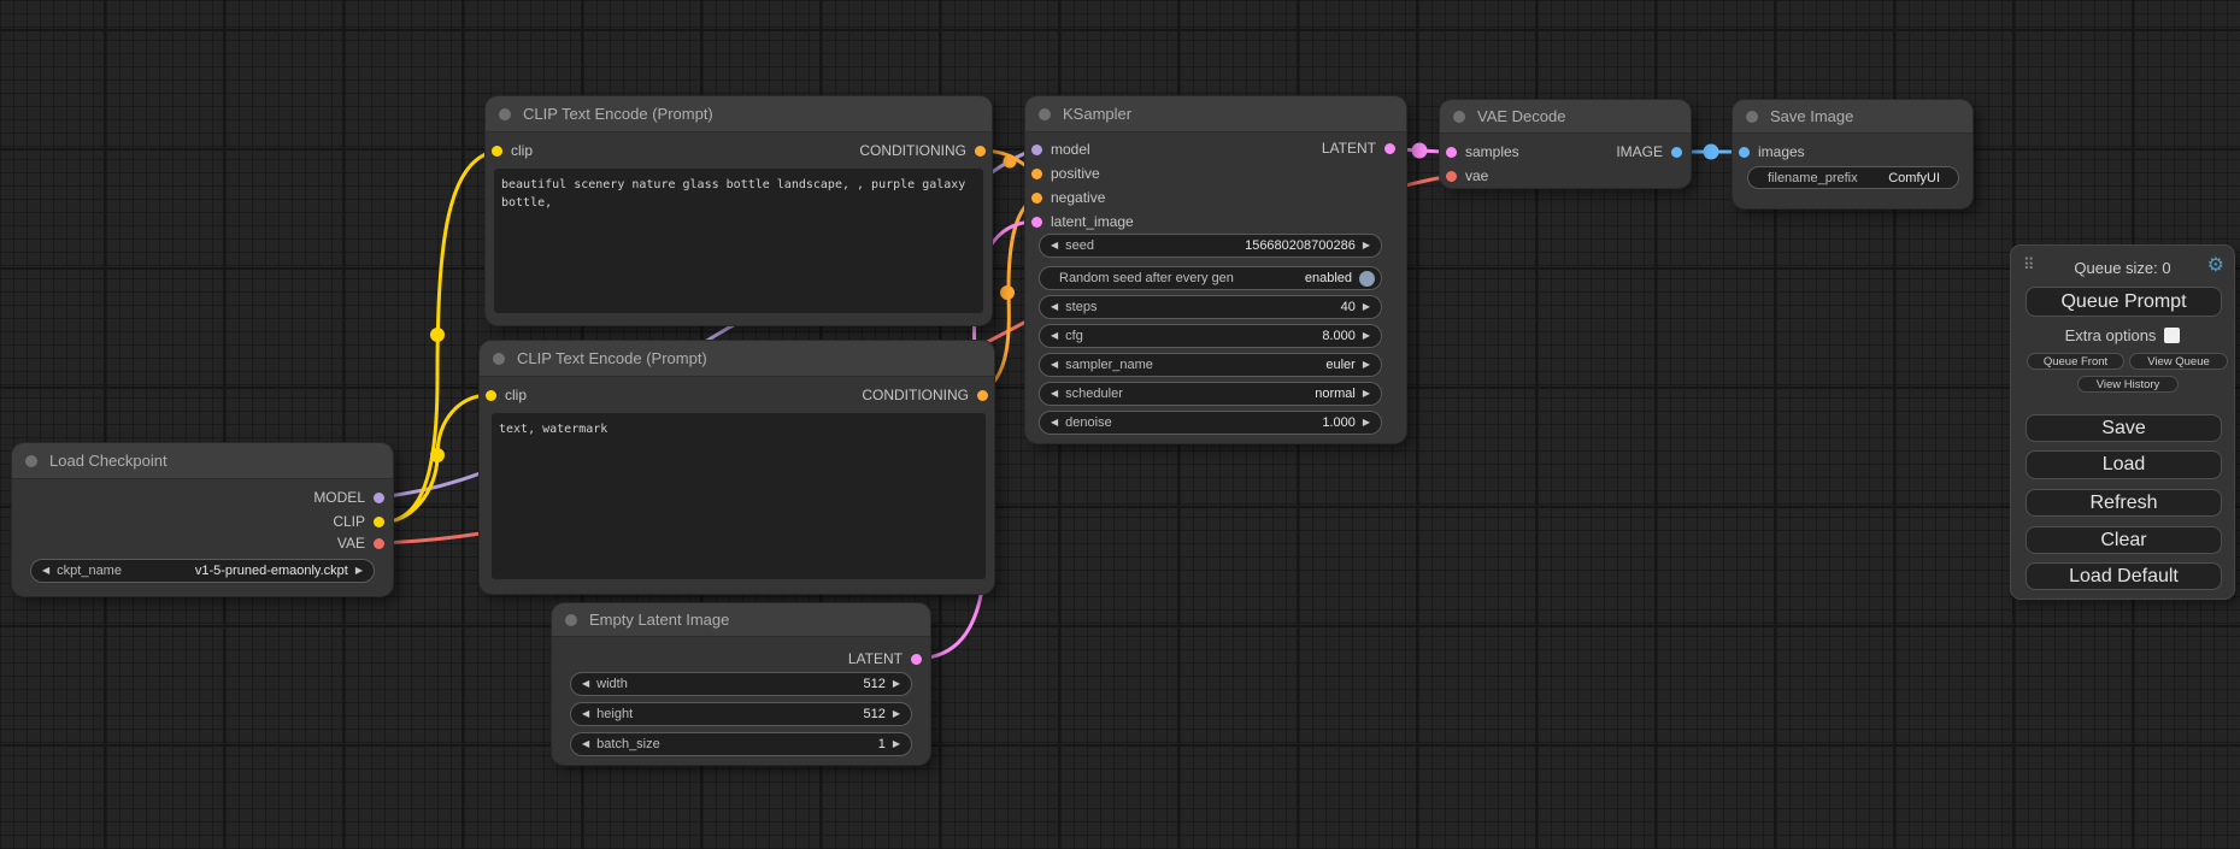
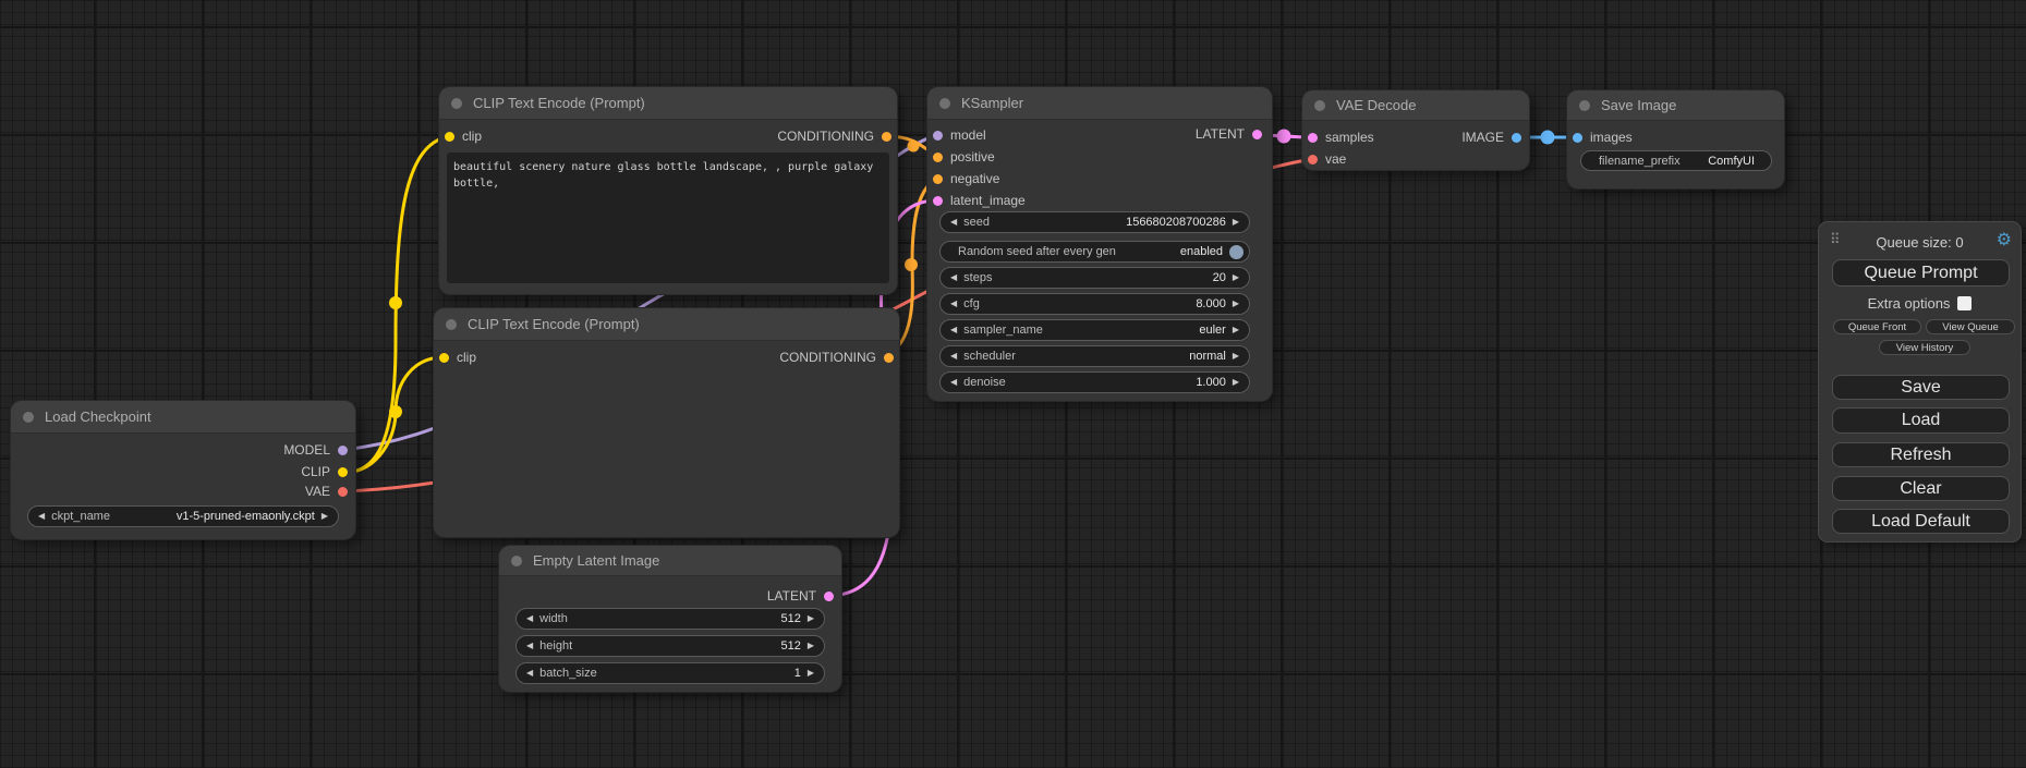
  Load Checkpoint
  MODEL
  CLIP
  VAE
  ◀
  ckpt_name
  v1-5-pruned-emaonly.ckpt
  ▶
  CLIP Text Encode (Prompt)
  clip
  CONDITIONING
  beautiful scenery nature glass bottle landscape, , purple galaxy bottle,
  CLIP Text Encode (Prompt)
  clip
  CONDITIONING
- text, watermark
  KSampler
  model
  positive
  negative
  latent_image
  LATENT
  ◀
  seed
  156680208700286
  ▶
  Random seed after every gen
  enabled
  ◀
  steps
- 40
+ 20
  ▶
  ◀
  cfg
  8.000
  ▶
  ◀
  sampler_name
  euler
  ▶
  ◀
  scheduler
  normal
  ▶
  ◀
  denoise
  1.000
  ▶
  Empty Latent Image
  LATENT
  ◀
  width
  512
  ▶
  ◀
  height
  512
  ▶
  ◀
  batch_size
  1
  ▶
  VAE Decode
  samples
  vae
  IMAGE
  Save Image
  images
  filename_prefix
  ComfyUI
  ⠿
  Queue size: 0
  ⚙
  Queue Prompt
  Extra options
  Queue Front
  View Queue
  View History
  Save
  Load
  Refresh
  Clear
  Load Default
